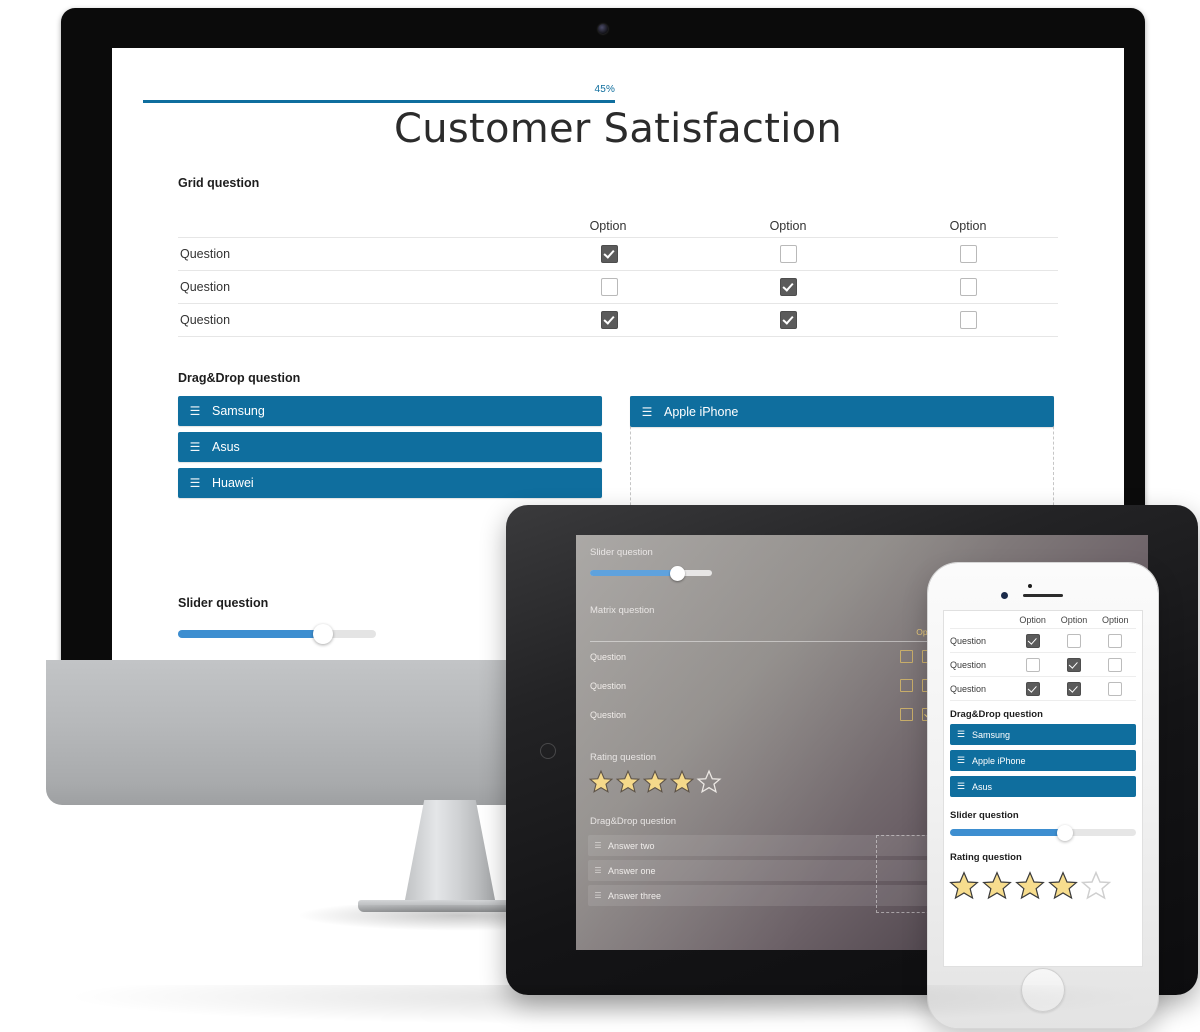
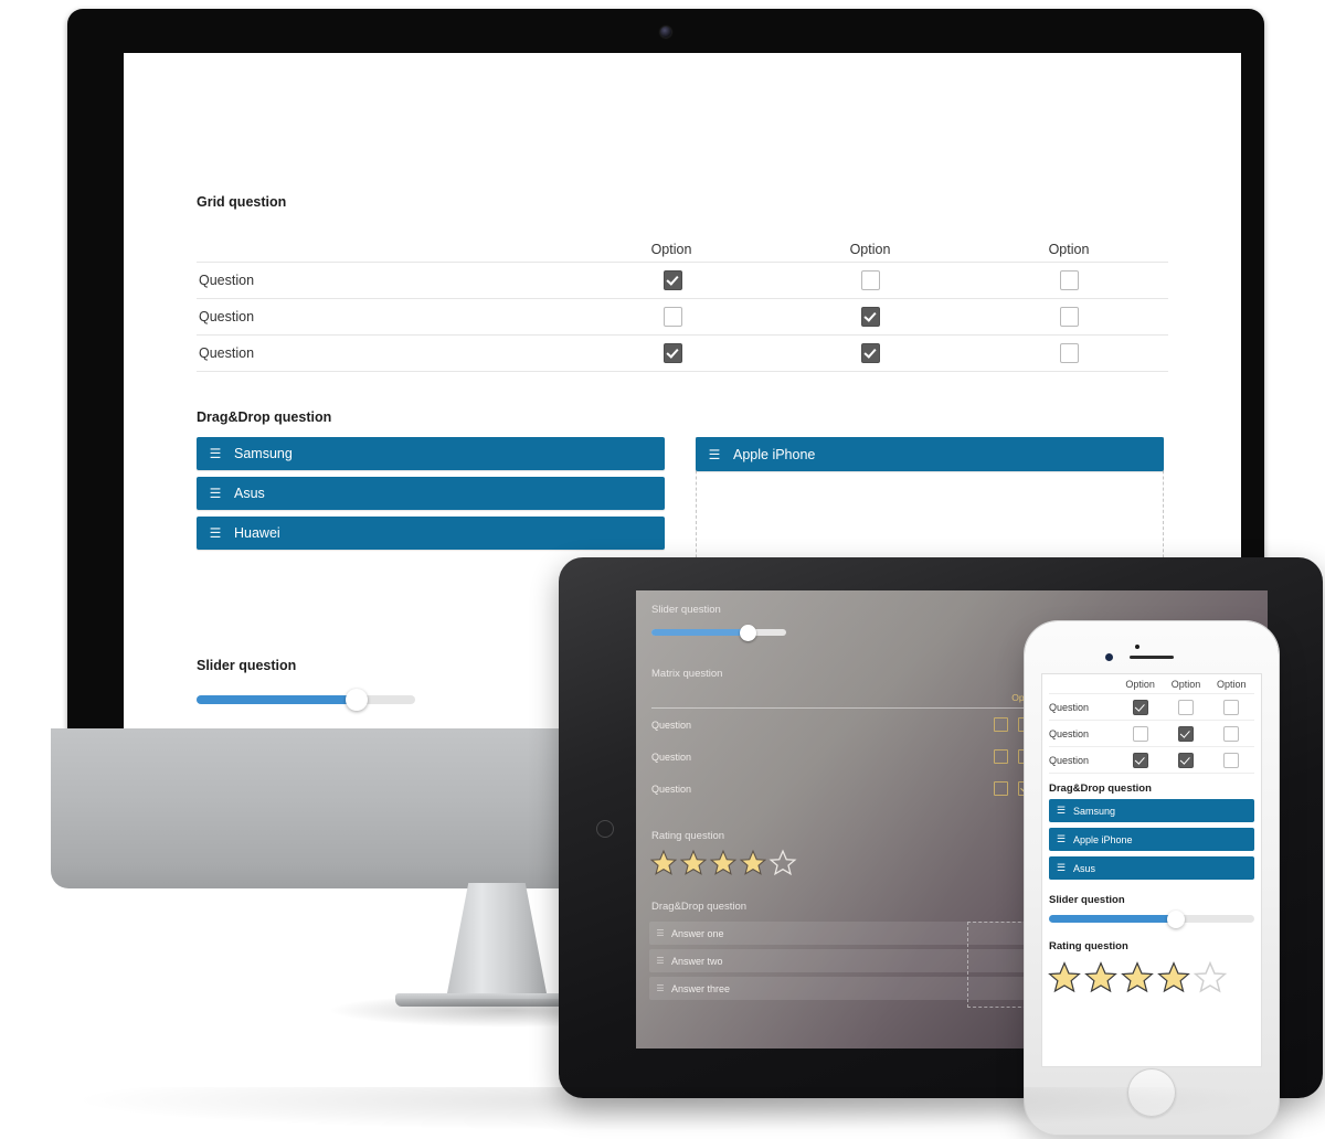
- 45%
- Customer Satisfaction
  Grid question
  Option
  Option
  Option
  Question
  Question
  Question
  Drag&Drop question
  ☰
  Samsung
  ☰
  Asus
  ☰
  Huawei
  ☰
  Apple iPhone
  Slider question
  Slider question
  Matrix question
  Question
  Question
  Question
  Rating question
  Drag&Drop question
  ☰
- Answer two
+ Answer one
  ☰
- Answer one
+ Answer two
  ☰
  Answer three
  Option
  Option
  Option
  Question
  Question
  Question
  Drag&Drop question
  ☰
  Samsung
  ☰
  Apple iPhone
  ☰
  Asus
  Slider question
  Rating question
